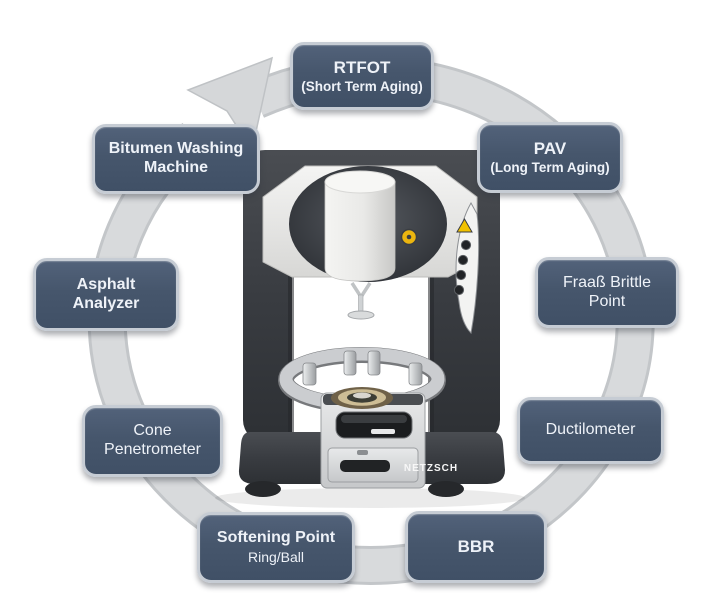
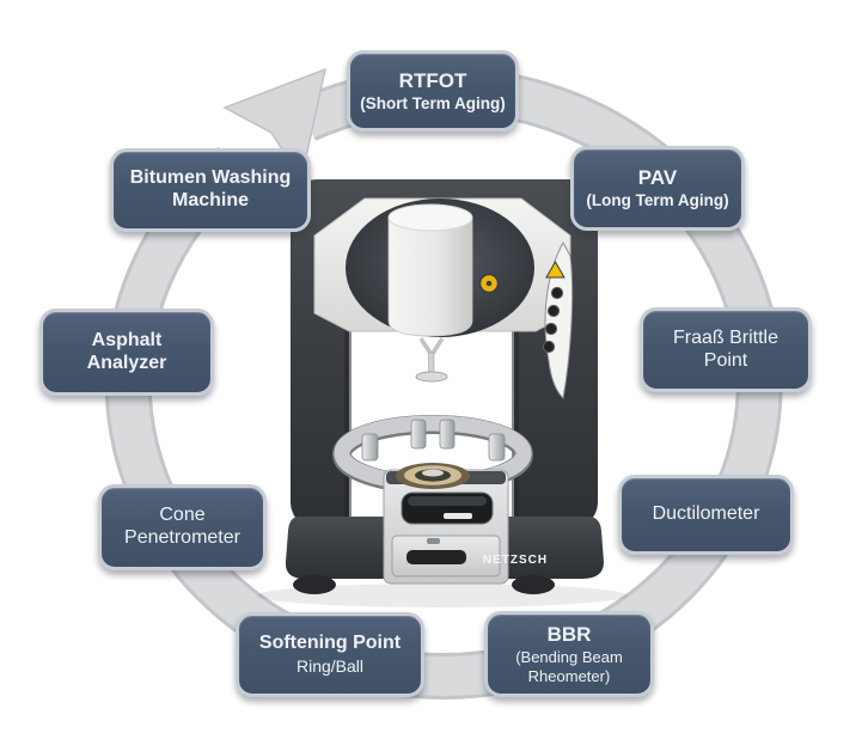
  NETZSCH
  RTFOT
  (Short Term Aging)
  PAV
  (Long Term Aging)
  Fraaß Brittle Point
  Ductilometer
  BBR
+ (Bending Beam Rheometer)
  Softening Point
  Ring/Ball
  Cone Penetrometer
  Asphalt Analyzer
  Bitumen Washing Machine
